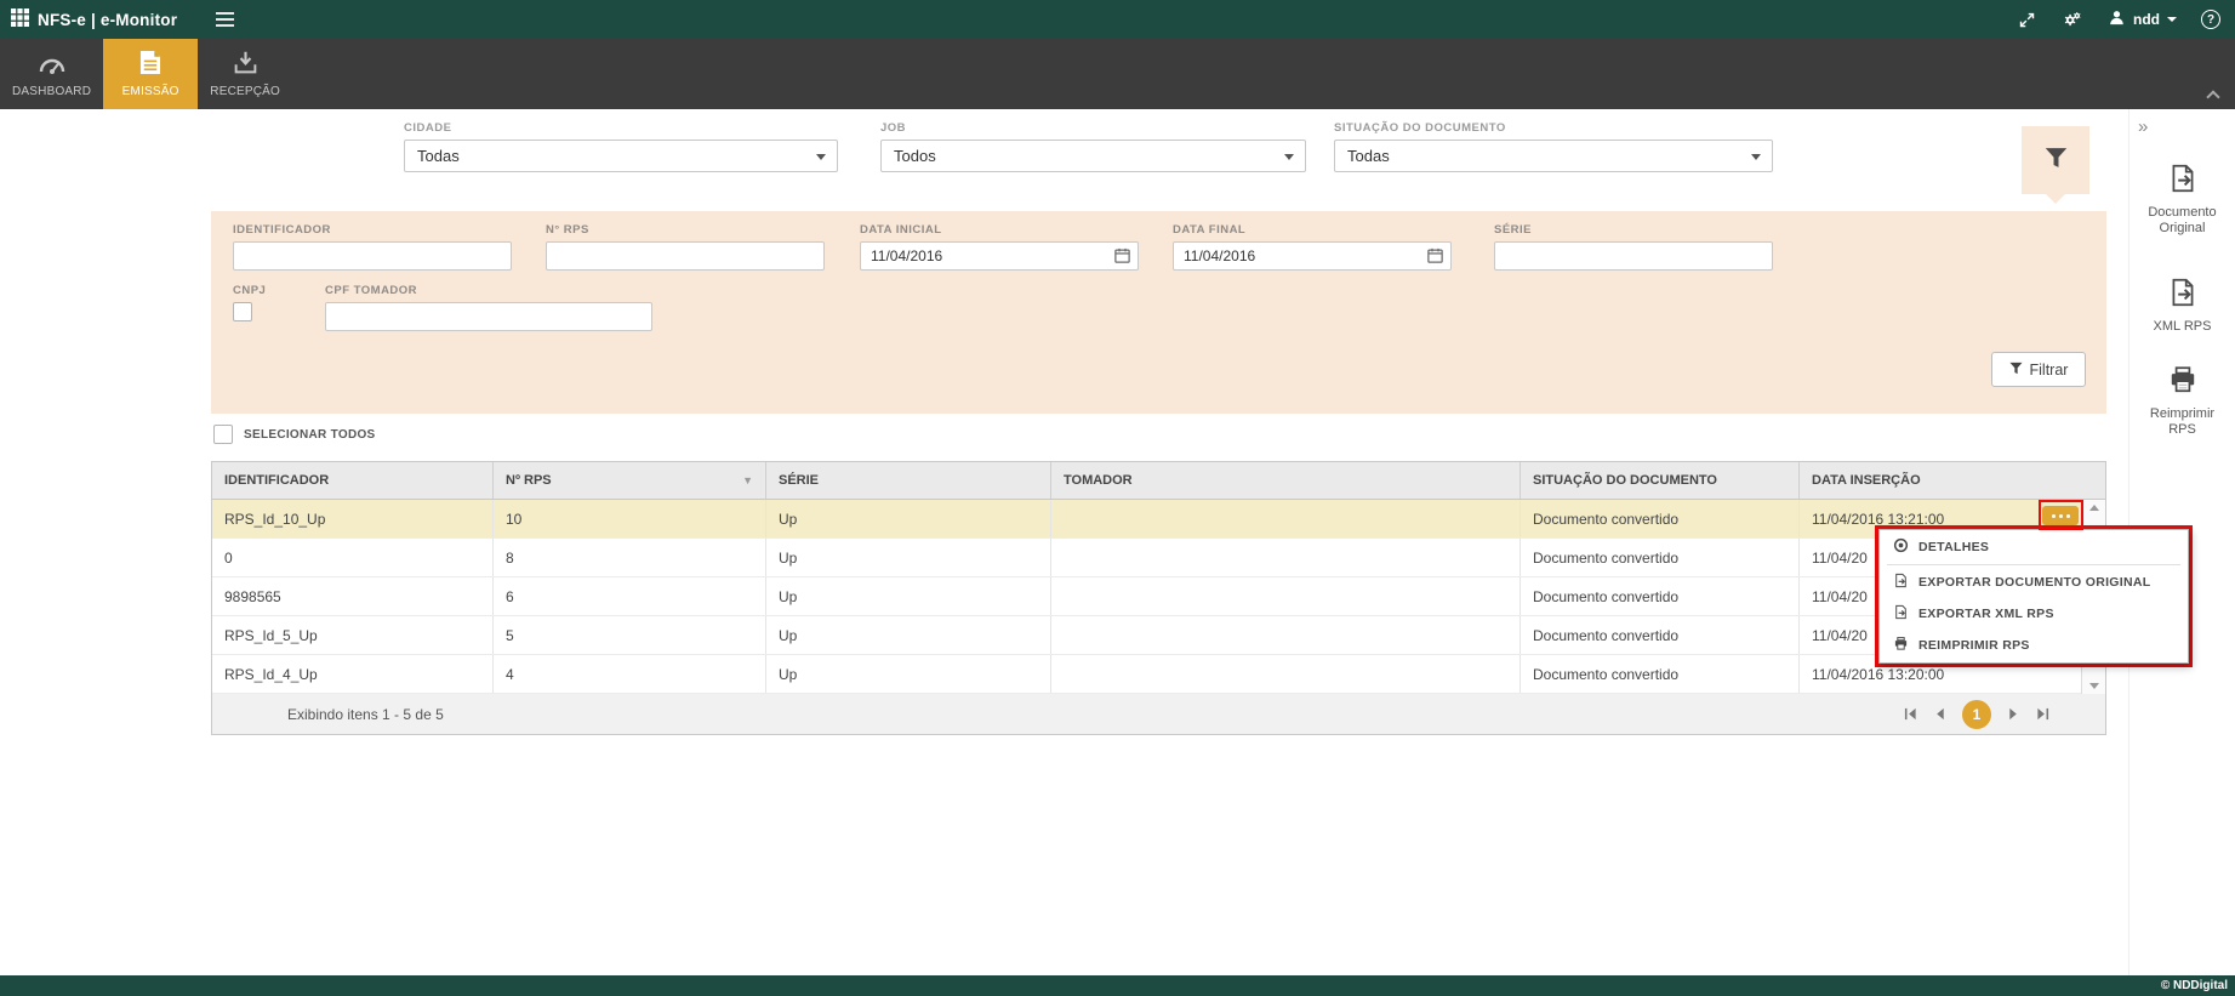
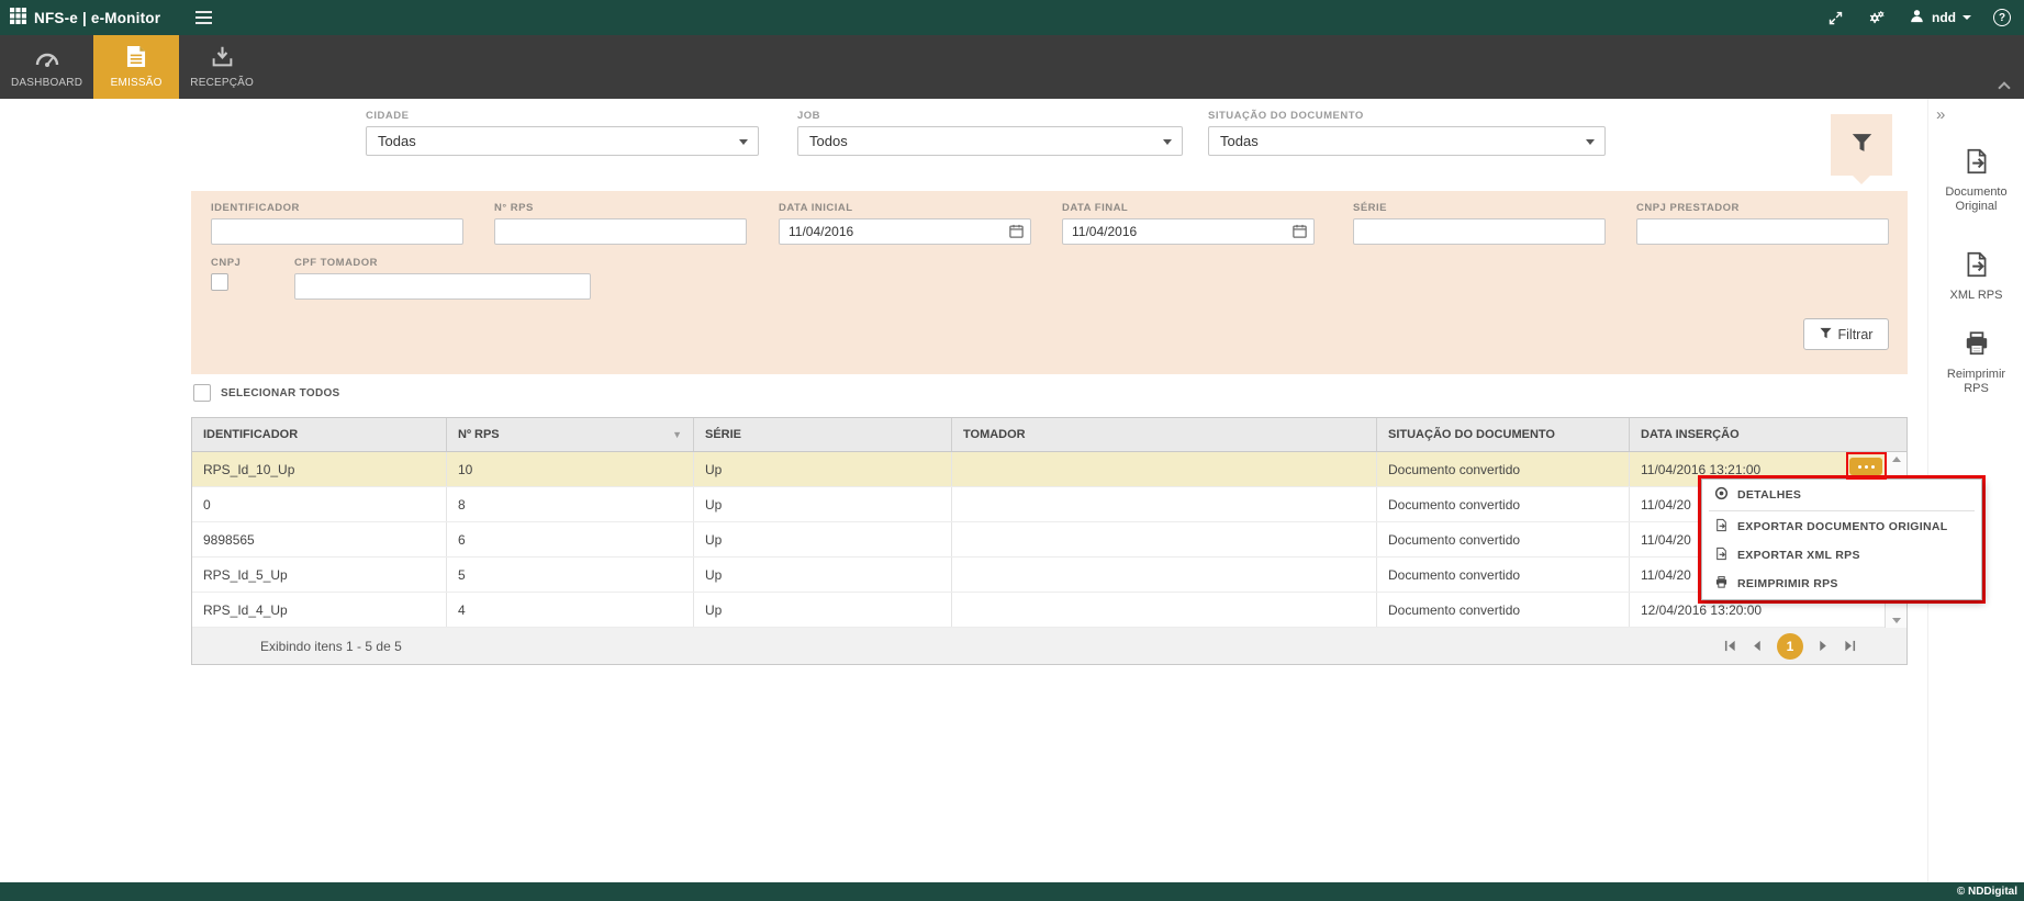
  NFS-e | e-Monitor
  ndd
  ?
  DASHBOARD
  EMISSÃO
  RECEPÇÃO
  CIDADE
  Todas
  JOB
  Todos
  SITUAÇÃO DO DOCUMENTO
  Todas
  IDENTIFICADOR
  N° RPS
  DATA INICIAL
  11/04/2016
  DATA FINAL
  11/04/2016
  SÉRIE
+ CNPJ PRESTADOR
  CNPJ
  CPF TOMADOR
  Filtrar
  SELECIONAR TODOS
  IDENTIFICADOR
  Nº RPS
  ▼
  SÉRIE
  TOMADOR
  SITUAÇÃO DO DOCUMENTO
  DATA INSERÇÃO
  RPS_Id_10_Up
  10
  Up
  Documento convertido
  11/04/2016 13:21:00
  0
  8
  Up
  Documento convertido
  11/04/20
  9898565
  6
  Up
  Documento convertido
  11/04/20
  RPS_Id_5_Up
  5
  Up
  Documento convertido
  11/04/20
  RPS_Id_4_Up
  4
  Up
  Documento convertido
- 11/04/2016 13:20:00
+ 12/04/2016 13:20:00
  Exibindo itens 1 - 5 de 5
  1
  »
  Documento Original
  XML RPS
  Reimprimir RPS
  DETALHES
  EXPORTAR DOCUMENTO ORIGINAL
  EXPORTAR XML RPS
  REIMPRIMIR RPS
  © NDDigital
